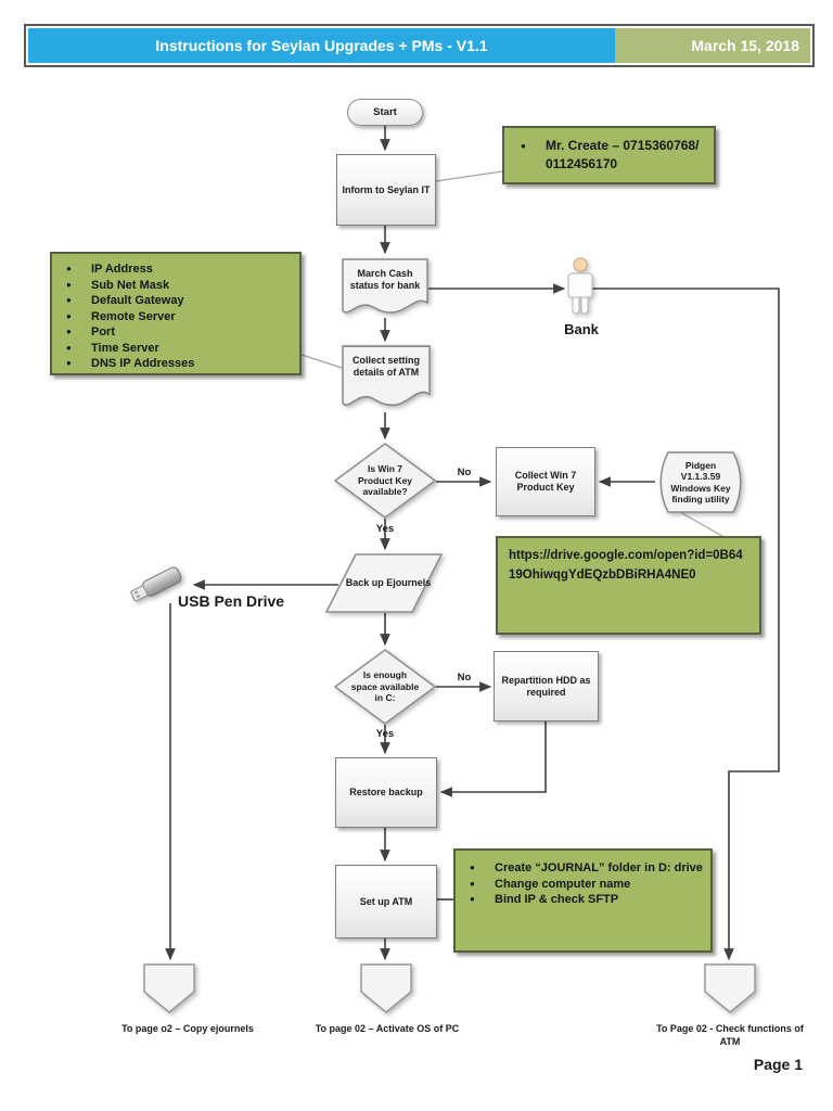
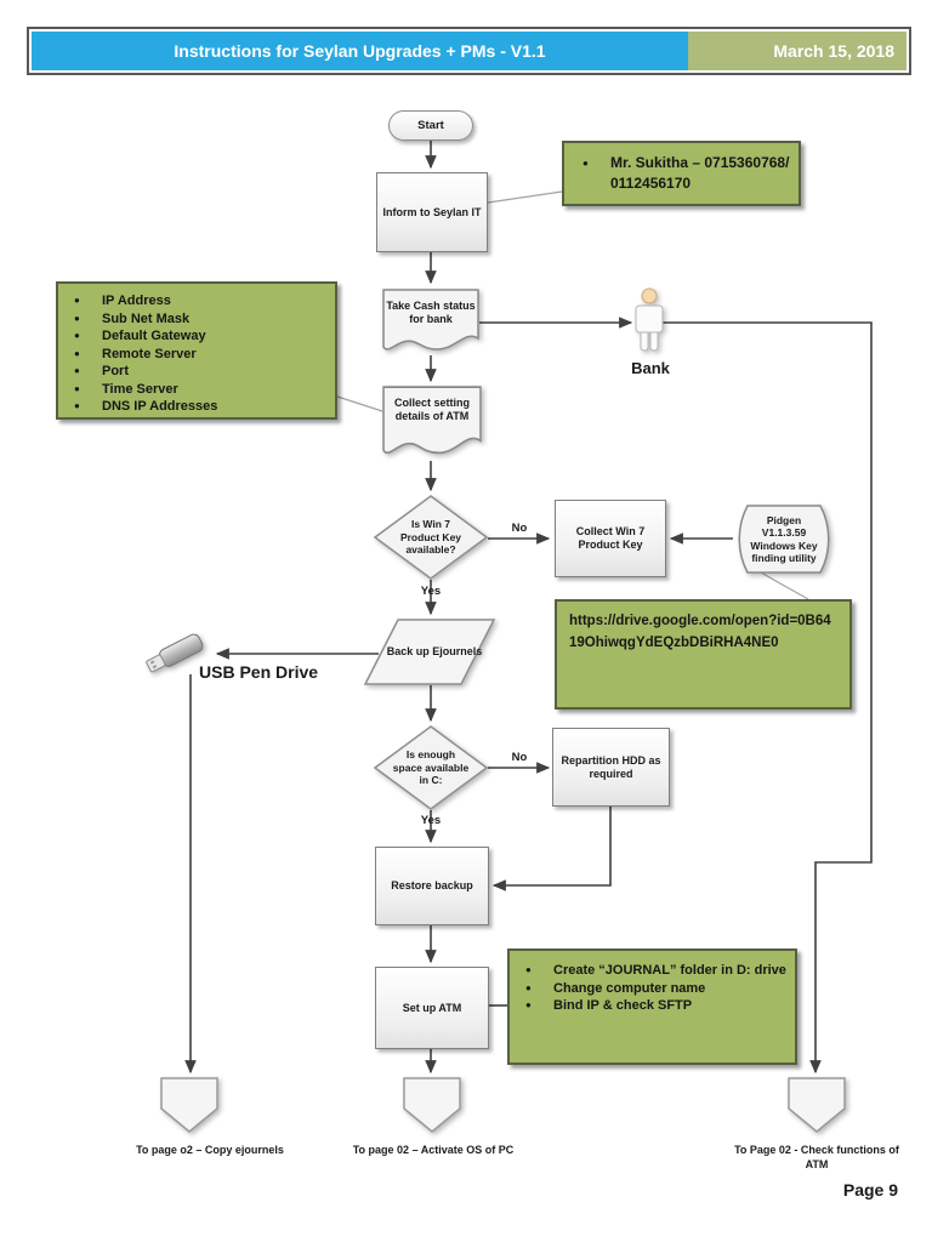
  Instructions for Seylan Upgrades + PMs - V1.1
  March 15, 2018
  Start
  Inform to Seylan IT
- Mr. Create – 0715360768/ 0112456170
+ Mr. Sukitha – 0715360768/ 0112456170
- March Cash status for bank
+ Take Cash status for bank
  Bank
  IP Address
  Sub Net Mask
  Default Gateway
  Remote Server
  Port
  Time Server
  DNS IP Addresses
  Collect setting details of ATM
  Is Win 7 Product Key available?
  No
  Yes
  Collect Win 7 Product Key
  Pidgen V1.1.3.59 Windows Key finding utility
  https://drive.google.com/open?id=0B6419OhiwqgYdEQzbDBiRHA4NE0
  Back up Ejournels
  USB Pen Drive
  Is enough space available in C:
  No
  Yes
  Repartition HDD as required
  Restore backup
  Set up ATM
  Create “JOURNAL” folder in D: drive
  Change computer name
  Bind IP & check SFTP
  To page o2 – Copy ejournels
  To page 02 – Activate OS of PC
  To Page 02 - Check functions of ATM
- Page 1
+ Page 9
